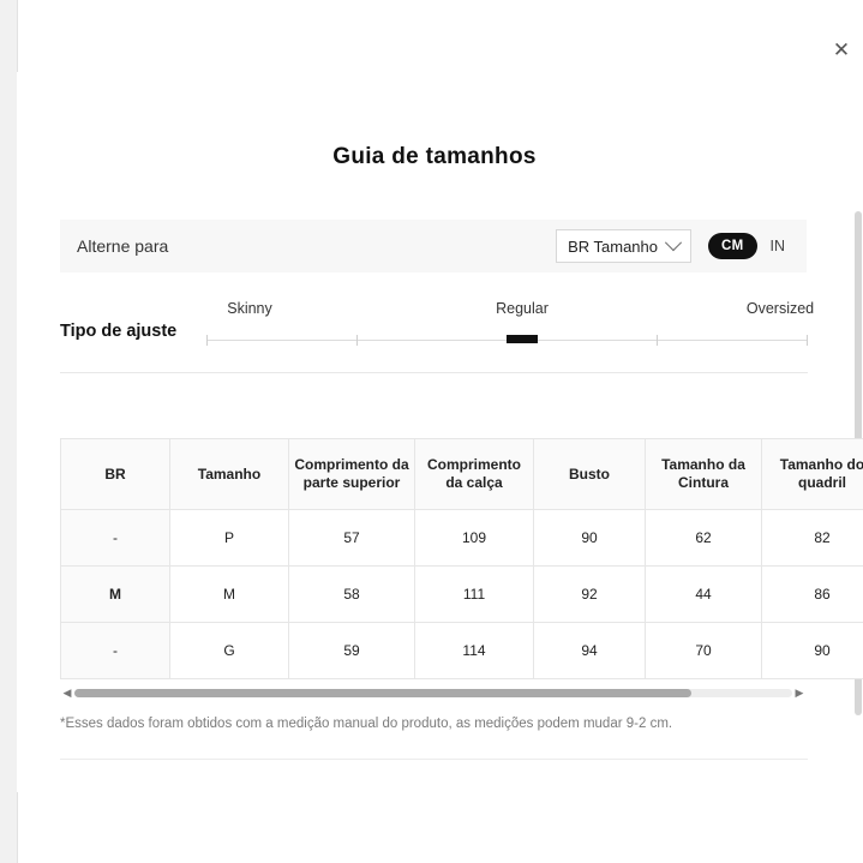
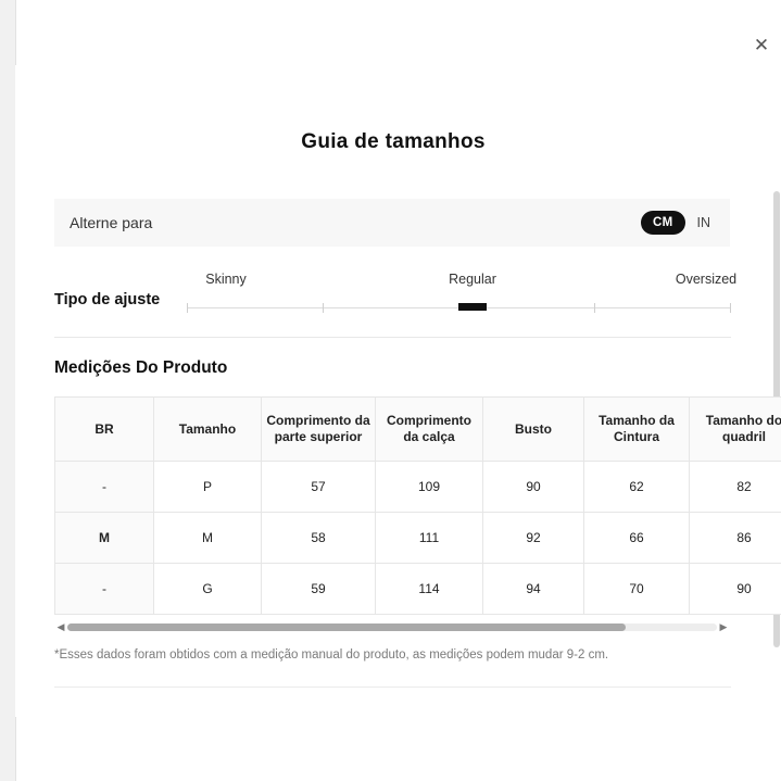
  ✕
  Guia de tamanhos
  Alterne para
- BR Tamanho
  CM
  IN
  Tipo de ajuste
  Skinny
  Regular
  Oversized
+ Medições Do Produto
  BR	Tamanho	Comprimento da parte superior	Comprimento da calça	Busto	Tamanho da Cintura	Tamanho do quadril
  -	P	57	109	90	62	82
- M	M	58	111	92	44	86
+ M	M	58	111	92	66	86
  -	G	59	114	94	70	90
  ◀
  ▶
  *Esses dados foram obtidos com a medição manual do produto, as medições podem mudar 9-2 cm.
